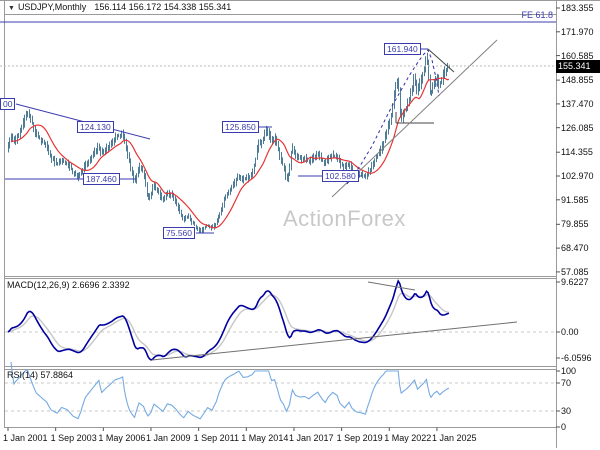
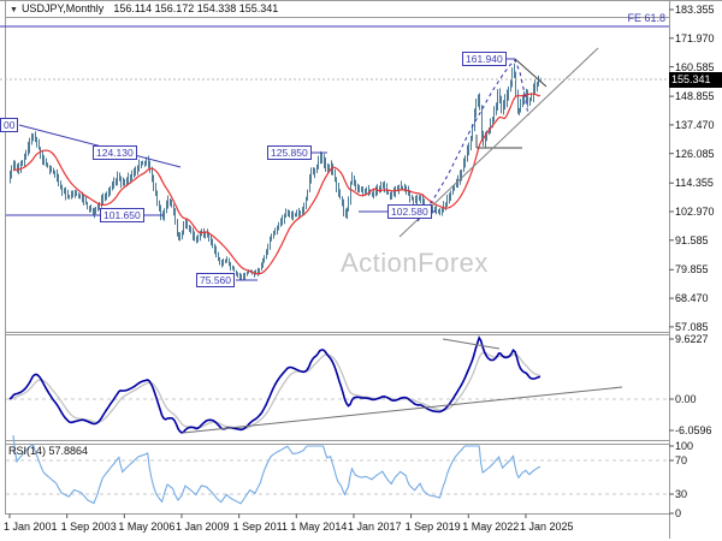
  USDJPY,Monthly 156.114 156.172 154.338 155.341
  FE 61.8
  ActionForex
- MACD(12,26,9) 2.6696 2.3392
  RSI(14) 57.8864
  155.341
  183.355
  171.970
  160.585
  148.855
  137.470
  126.085
  114.355
  102.970
  91.585
  79.855
  68.470
  57.085
  9.6227
  0.00
  -6.0596
  100
  70
  30
  0
  1 Jan 2001
  1 Sep 2003
  1 May 2006
  1 Jan 2009
  1 Sep 2011
  1 May 2014
  1 Jan 2017
  1 Sep 2019
  1 May 2022
  1 Jan 2025
  00
  124.130
- 187.460
+ 101.650
  75.560
  125.850
  102.580
  161.940
